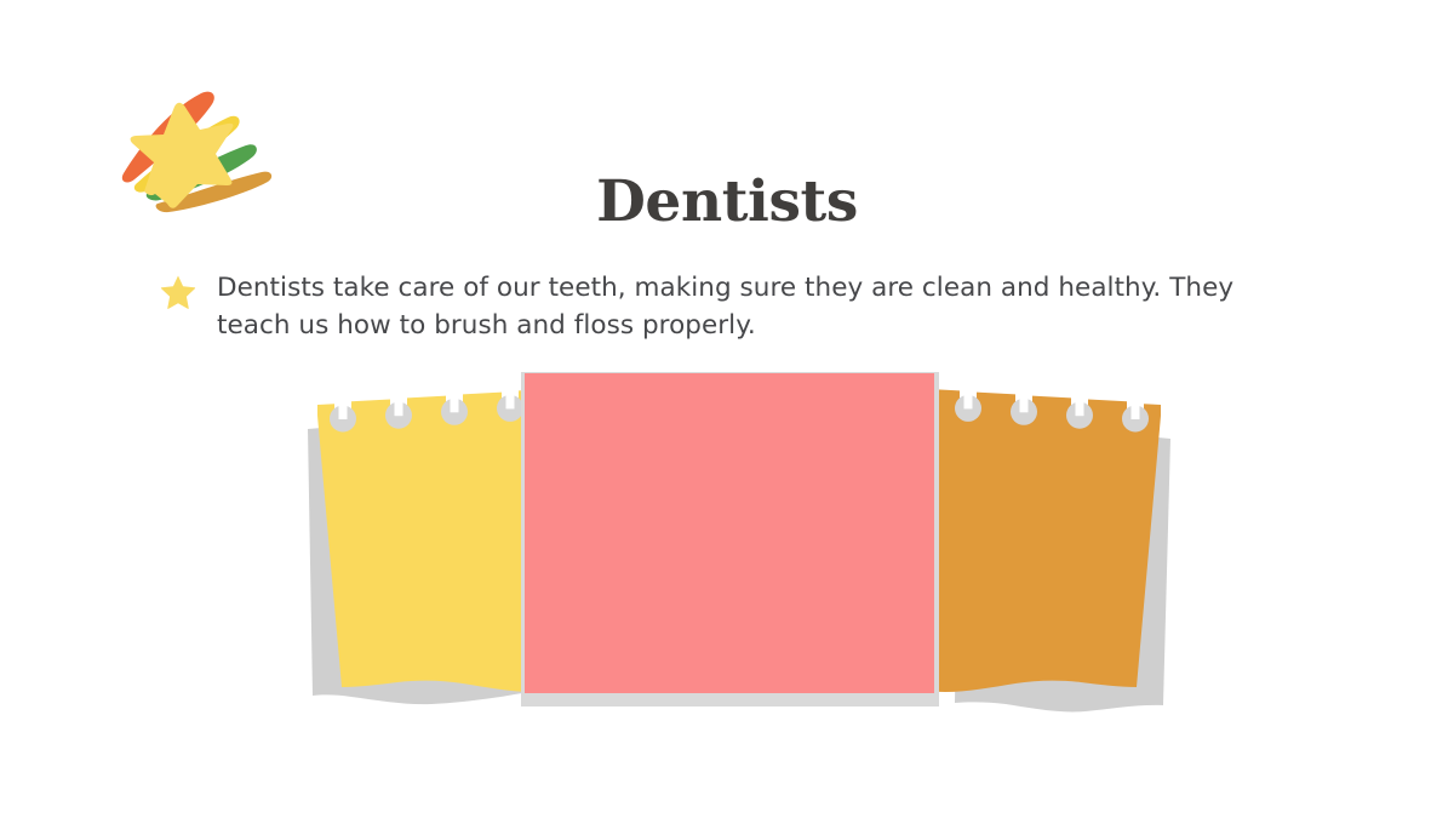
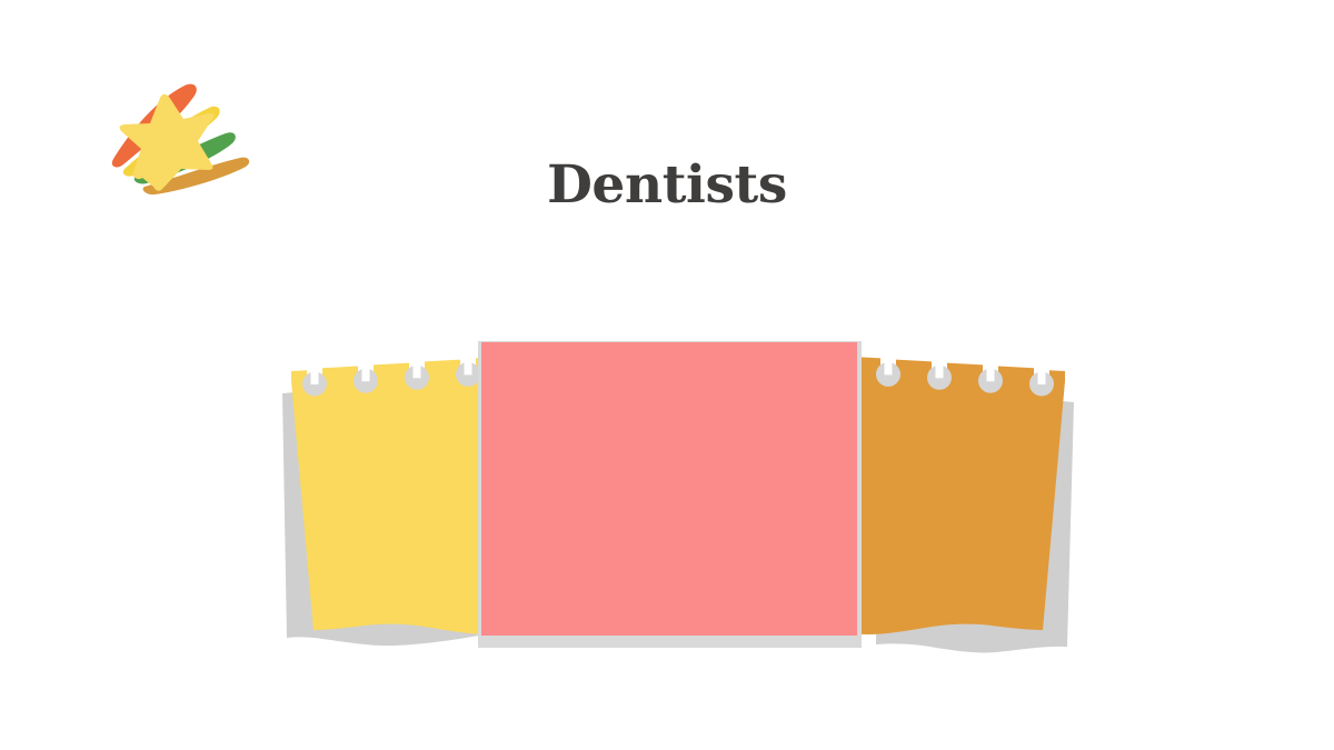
  Dentists
- Dentists take care of our teeth, making sure they are clean and healthy. They teach us how to brush and floss properly.
